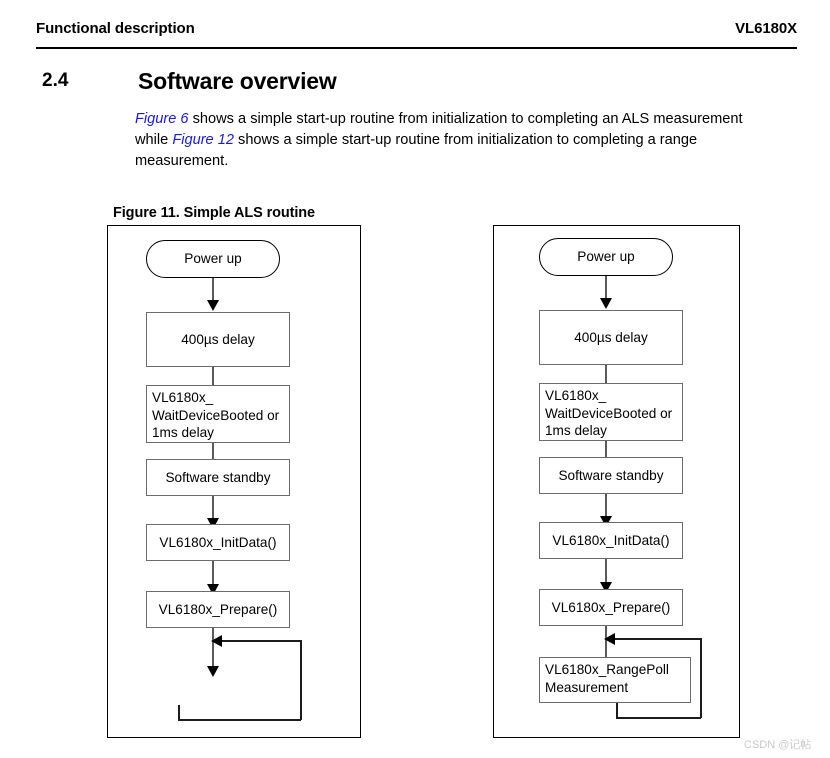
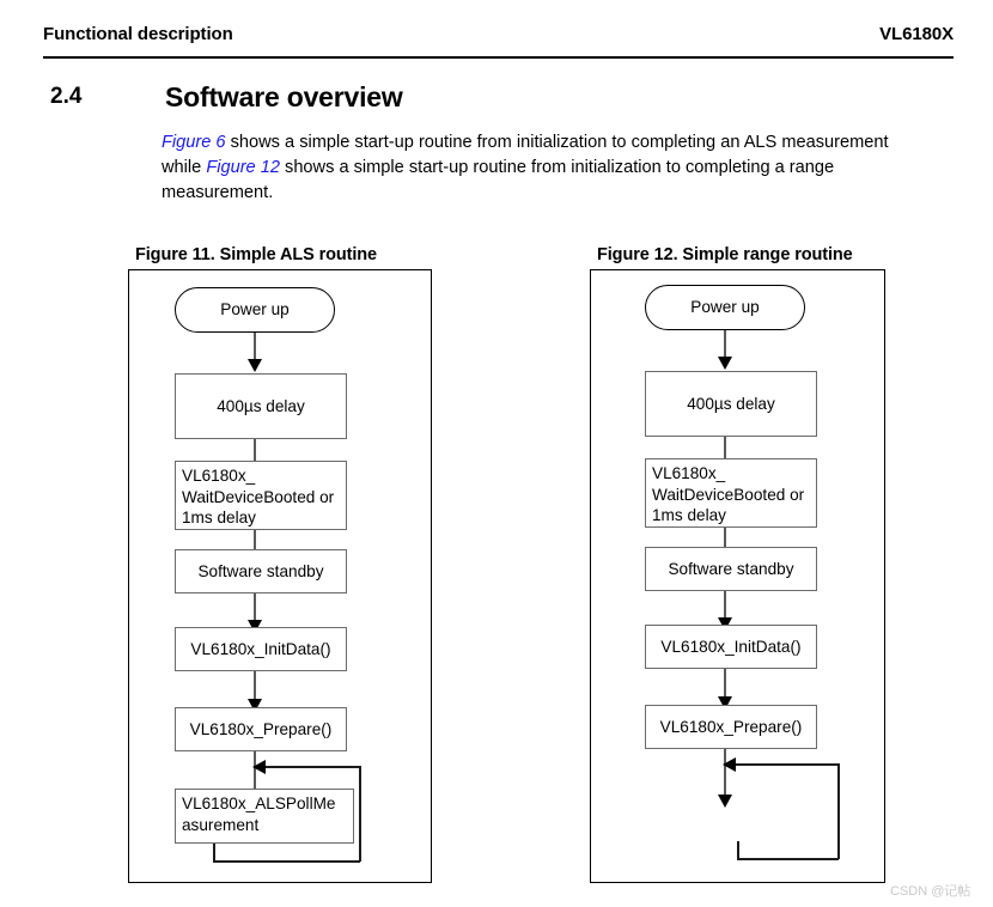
  Functional description
  VL6180X
  2.4
  Software overview
  Figure 6 shows a simple start-up routine from initialization to completing an ALS measurement while Figure 12 shows a simple start-up routine from initialization to completing a range measurement.
  Figure 11. Simple ALS routine
  Power up
  400µs delay
  VL6180x_ WaitDeviceBooted or 1ms delay
  Software standby
  VL6180x_InitData()
  VL6180x_Prepare()
+ VL6180x_ALSPollMe asurement
+ Figure 12. Simple range routine
  Power up
  400µs delay
  VL6180x_ WaitDeviceBooted or 1ms delay
  Software standby
  VL6180x_InitData()
  VL6180x_Prepare()
- VL6180x_RangePoll Measurement
  CSDN @记帖
